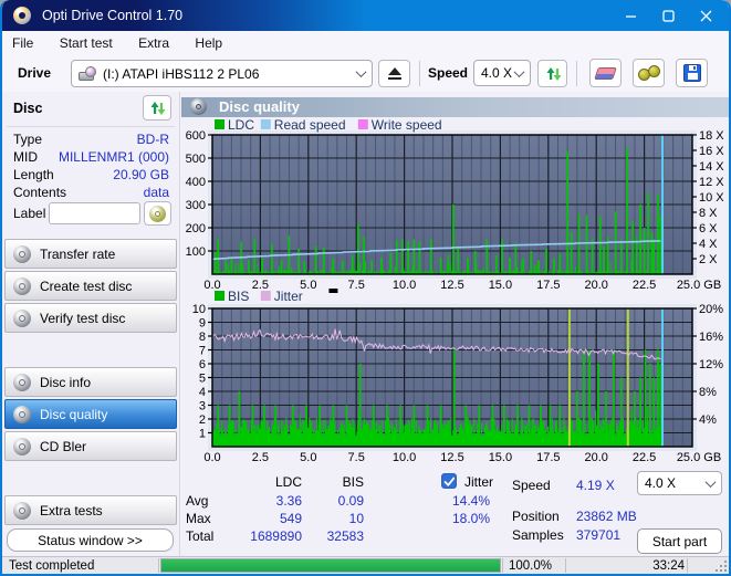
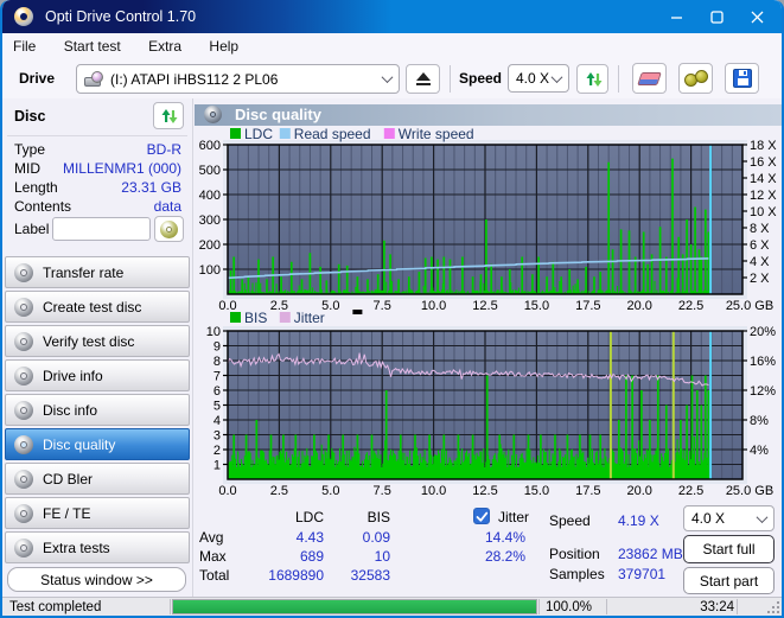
  Opti Drive Control 1.70
  File Start test Extra Help
  Drive
  (I:) ATAPI iHBS112 2 PL06
  Speed
  4.0 X
  Disc
  Type
  BD-R
  MID
  MILLENMR1 (000)
  Length
- 20.90 GB
+ 23.31 GB
  Contents
  data
  Label
  Transfer rate
  Create test disc
  Verify test disc
+ Drive info
  Disc info
  Disc quality
  CD Bler
+ FE / TE
  Extra tests
  Status window >>
  Disc quality
  100
  200
  300
  400
  500
  600
  2 X
  4 X
  6 X
  8 X
  10 X
  12 X
  14 X
  16 X
  18 X
  0.0
  2.5
  5.0
  7.5
  10.0
  12.5
  15.0
  17.5
  20.0
  22.5
  25.0 GB
  LDC
  Read speed
  Write speed
  1
  2
  3
  4
  5
  6
  7
  8
  9
  10
  4%
  8%
  12%
  16%
  20%
  0.0
  2.5
  5.0
  7.5
  10.0
  12.5
  15.0
  17.5
  20.0
  22.5
  25.0 GB
  BIS
  Jitter
  LDC
  BIS
  Jitter
  Avg
- 3.36
+ 4.43
  0.09
  14.4%
  Max
- 549
+ 689
  10
- 18.0%
+ 28.2%
  Total
  1689890
  32583
  Speed
  4.19 X
  Position
  23862 MB
  Samples
  379701
  4.0 X
+ Start full
  Start part
  Test completed
  100.0%
  33:24
